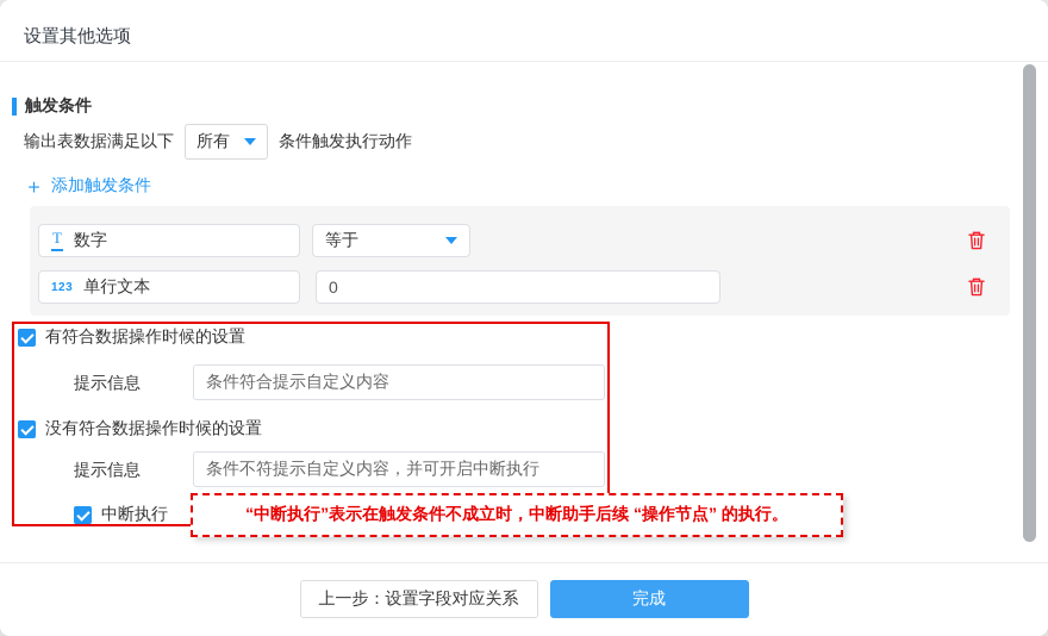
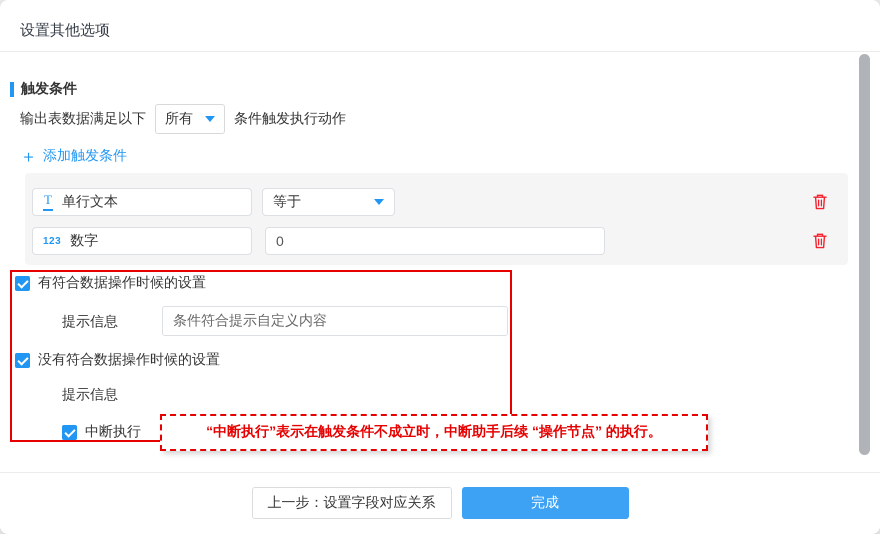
  设置其他选项
  触发条件
  输出表数据满足以下
  所有
  条件触发执行动作
  ＋
  添加触发条件
  T
- 数字
+ 单行文本
  等于
  123
- 单行文本
+ 数字
  0
  有符合数据操作时候的设置
  提示信息
  条件符合提示自定义内容
  没有符合数据操作时候的设置
  提示信息
- 条件不符提示自定义内容，并可开启中断执行
  中断执行
  “中断执行”表示在触发条件不成立时，中断助手后续 “操作节点” 的执行。
  上一步：设置字段对应关系
  完成
